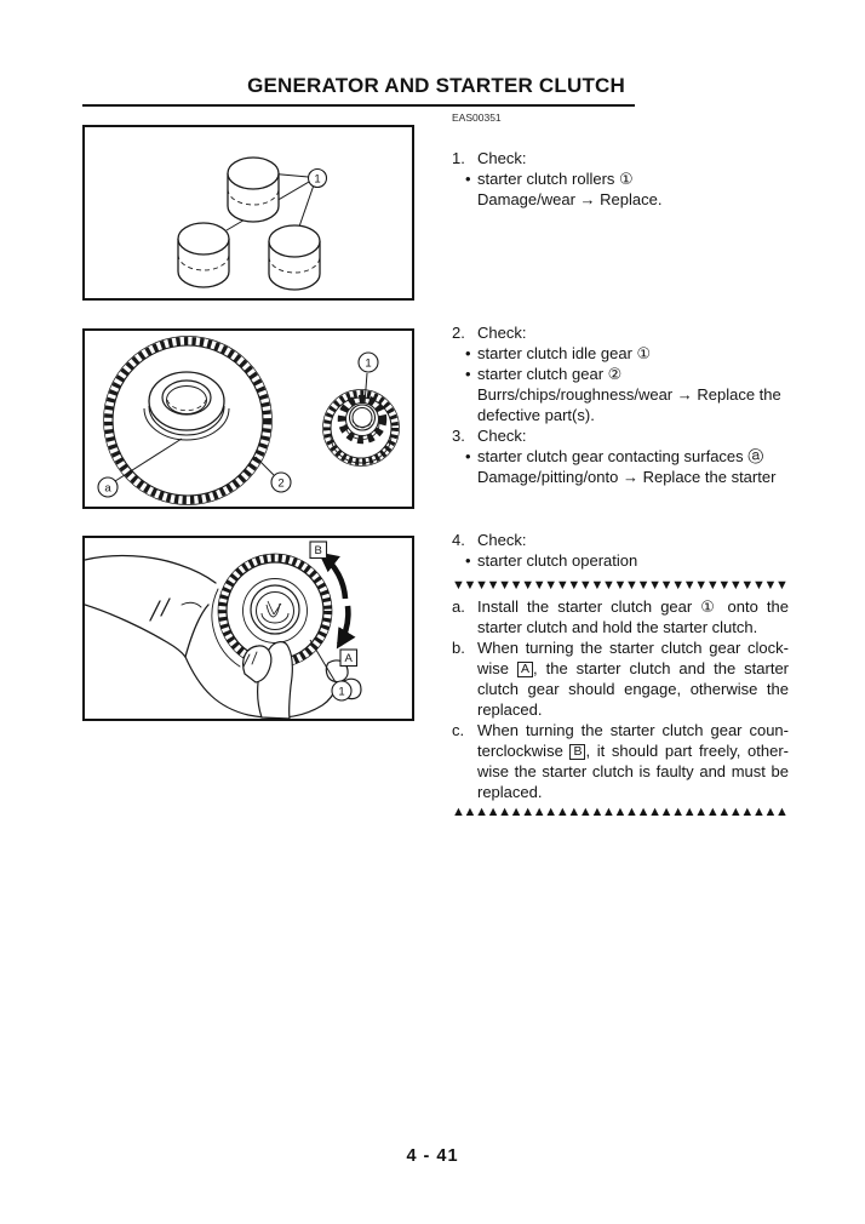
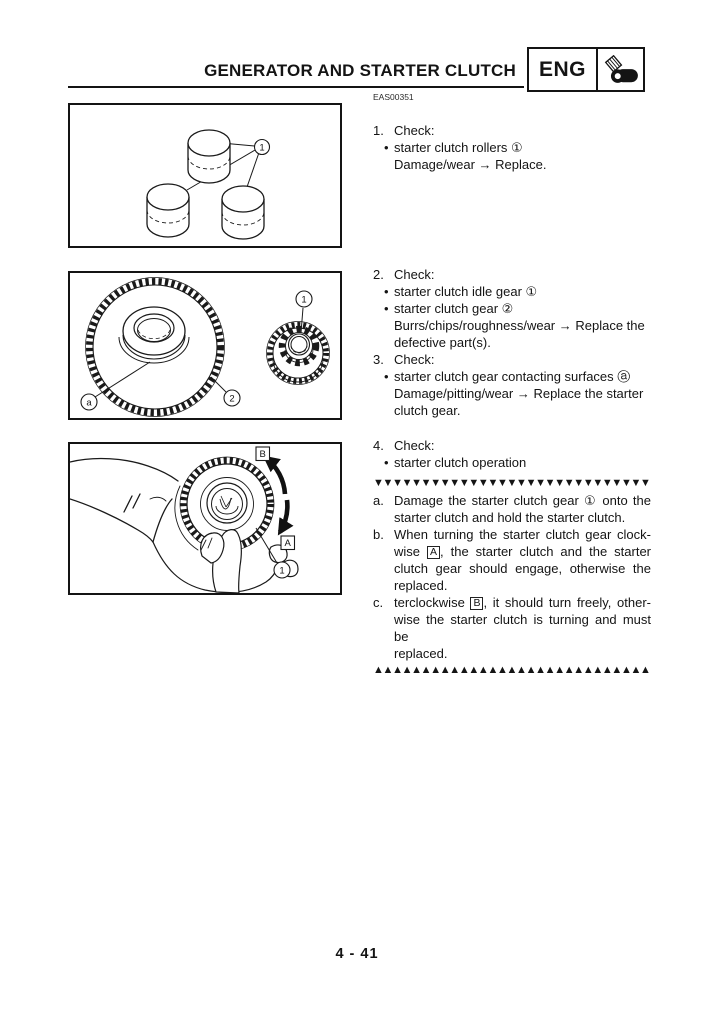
  GENERATOR AND STARTER CLUTCH
+ ENG
  1
  a
  2
  1
  B
  A
  1
  EAS00351
  1.
  Check:
  •
  starter clutch rollers ①
  Damage/wear → Replace.
  2.
  Check:
  •
  starter clutch idle gear ①
  •
  starter clutch gear ②
  Burrs/chips/roughness/wear → Replace the
  defective part(s).
  3.
  Check:
  •
  starter clutch gear contacting surfaces ⓐ
- Damage/pitting/onto → Replace the starter
+ Damage/pitting/wear → Replace the starter
+ clutch gear.
  4.
  Check:
  •
  starter clutch operation
  ▼▼▼▼▼▼▼▼▼▼▼▼▼▼▼▼▼▼▼▼▼▼▼▼▼▼▼▼▼
  a.
- Install the starter clutch gear ① onto the
+ Damage the starter clutch gear ① onto the
  starter clutch and hold the starter clutch.
  b.
  When turning the starter clutch gear clock-
  wise A , the starter clutch and the starter
  clutch gear should engage, otherwise the
  replaced.
  c.
- When turning the starter clutch gear coun-
- terclockwise B , it should part freely, other-
+ terclockwise B , it should turn freely, other-
- wise the starter clutch is faulty and must be
+ wise the starter clutch is turning and must be
  replaced.
  ▲▲▲▲▲▲▲▲▲▲▲▲▲▲▲▲▲▲▲▲▲▲▲▲▲▲▲▲▲
  4 - 41
